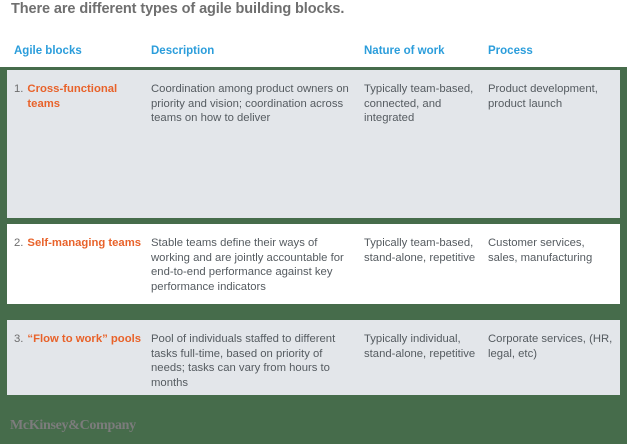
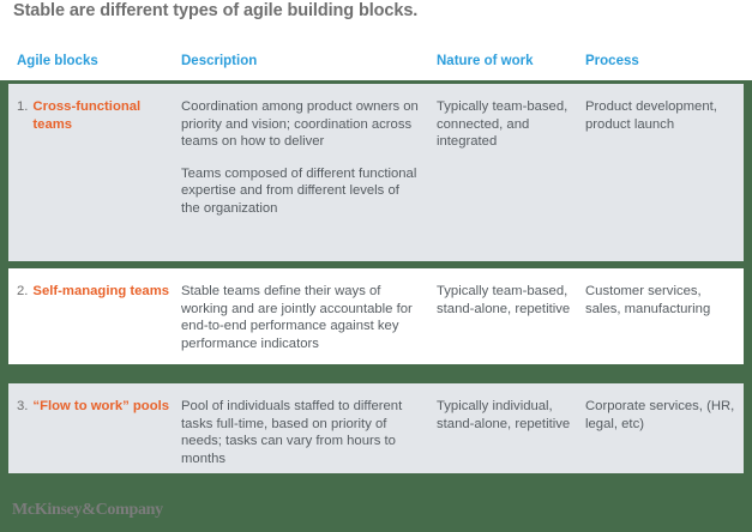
- There are different types of agile building blocks.
+ Stable are different types of agile building blocks.
  Agile blocks
  Description
  Nature of work
  Process
  1.
  Cross-functional teams
  Coordination among product owners on priority and vision; coordination across teams on how to deliver
+ Teams composed of different functional expertise and from different levels of the organization
  Typically team-based, connected, and integrated
  Product development, product launch
  2.
  Self-managing teams
  Stable teams define their ways of working and are jointly accountable for end-to-end performance against key performance indicators
  Typically team-based, stand-alone, repetitive
  Customer services, sales, manufacturing
  3.
  “Flow to work” pools
  Pool of individuals staffed to different tasks full-time, based on priority of needs; tasks can vary from hours to months
  Typically individual, stand-alone, repetitive
  Corporate services, (HR, legal, etc)
  McKinsey&Company
